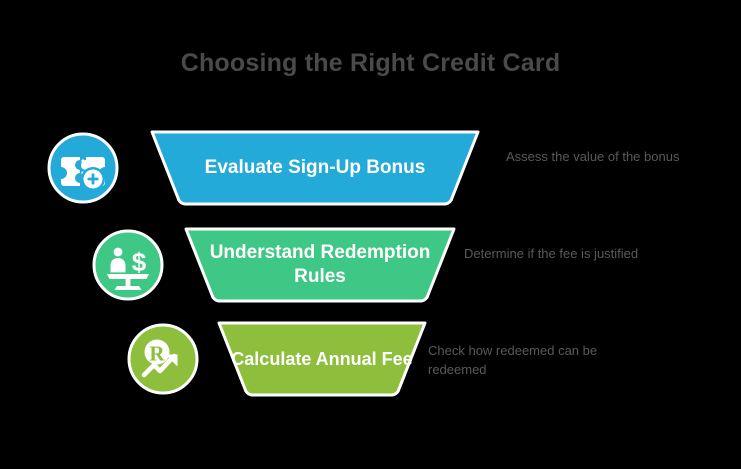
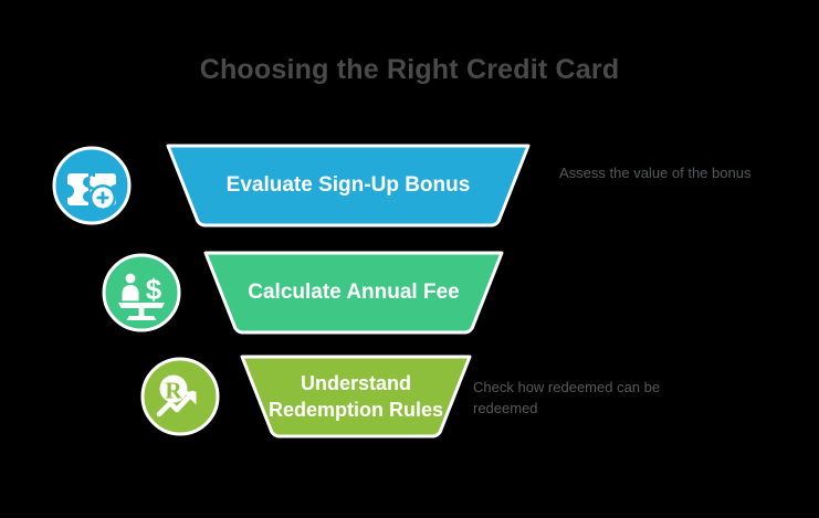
  Choosing the Right Credit Card
  Evaluate Sign-Up Bonus
  Assess the value of the bonus
  $
- Understand Redemption Rules
+ Calculate Annual Fee
- Determine if the fee is justified
  R
- Calculate Annual Fee
+ Understand Redemption Rules
  Check how redeemed can be redeemed
